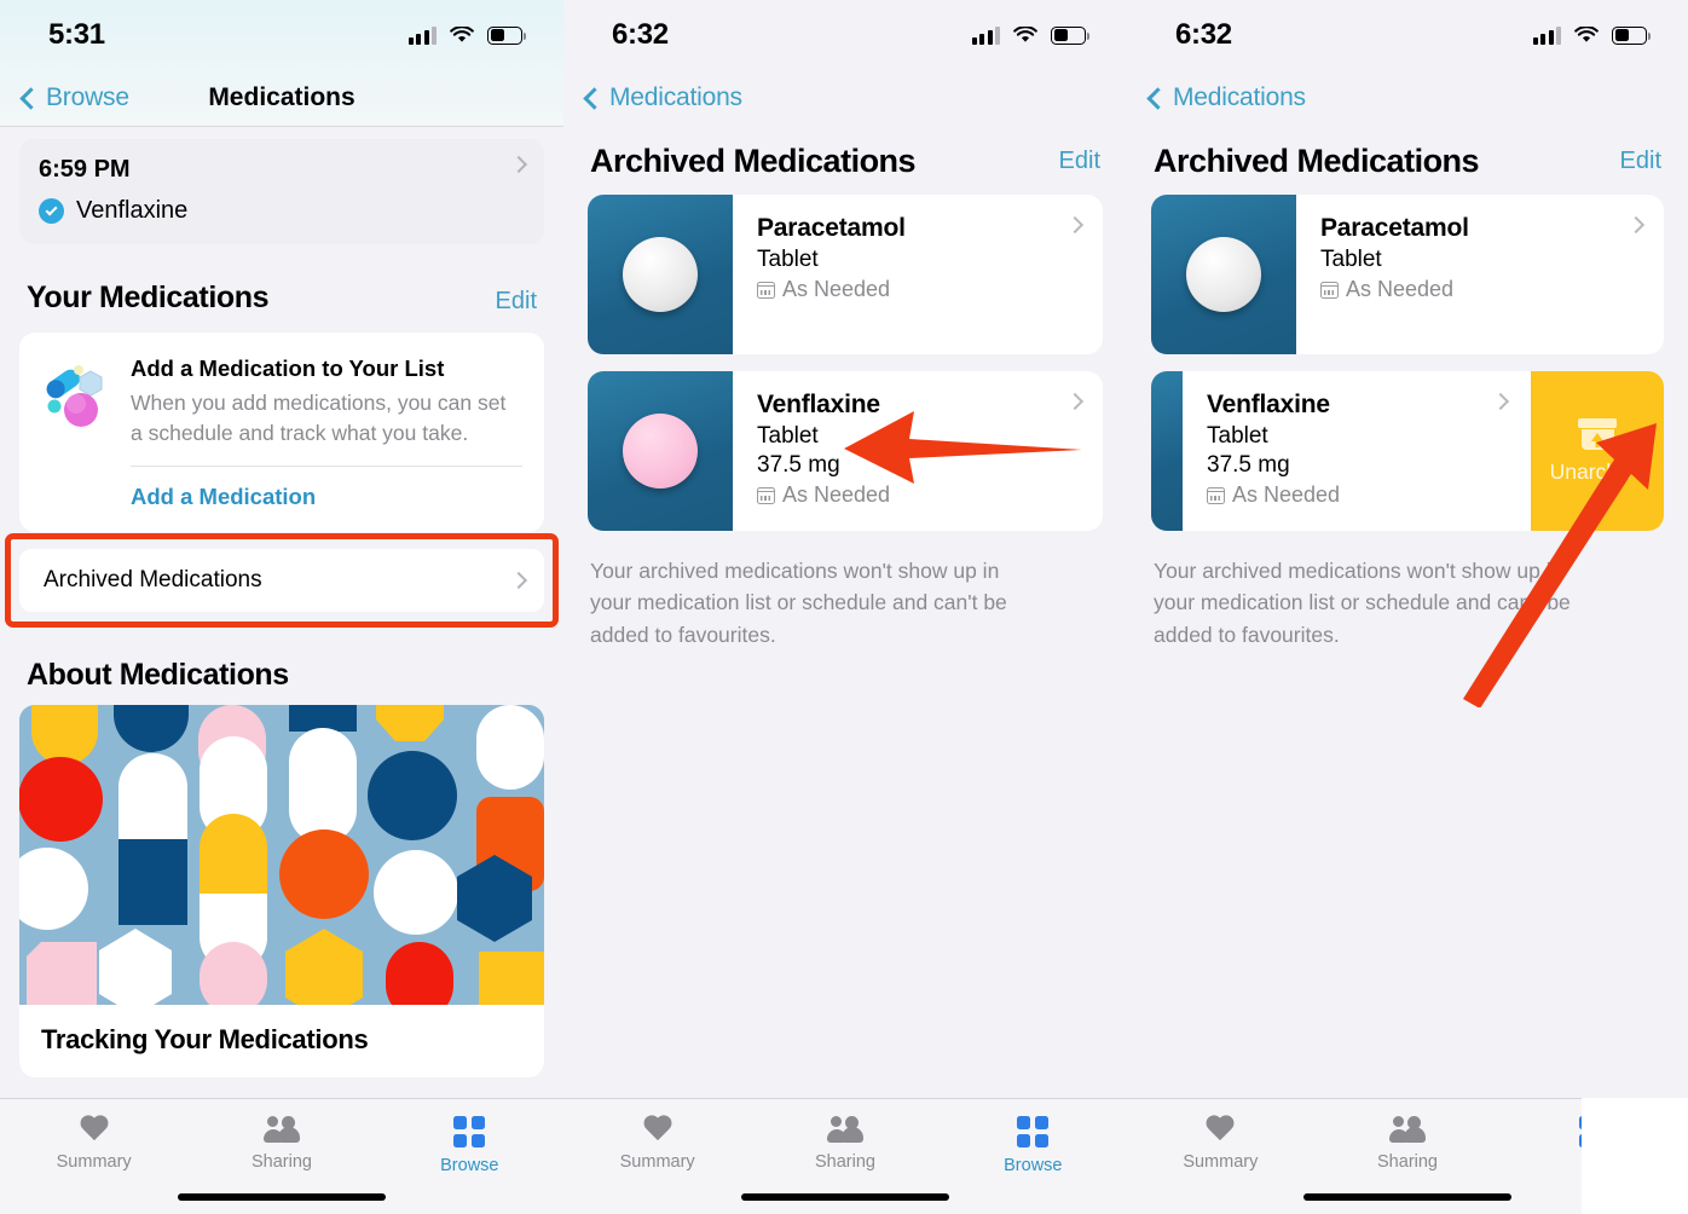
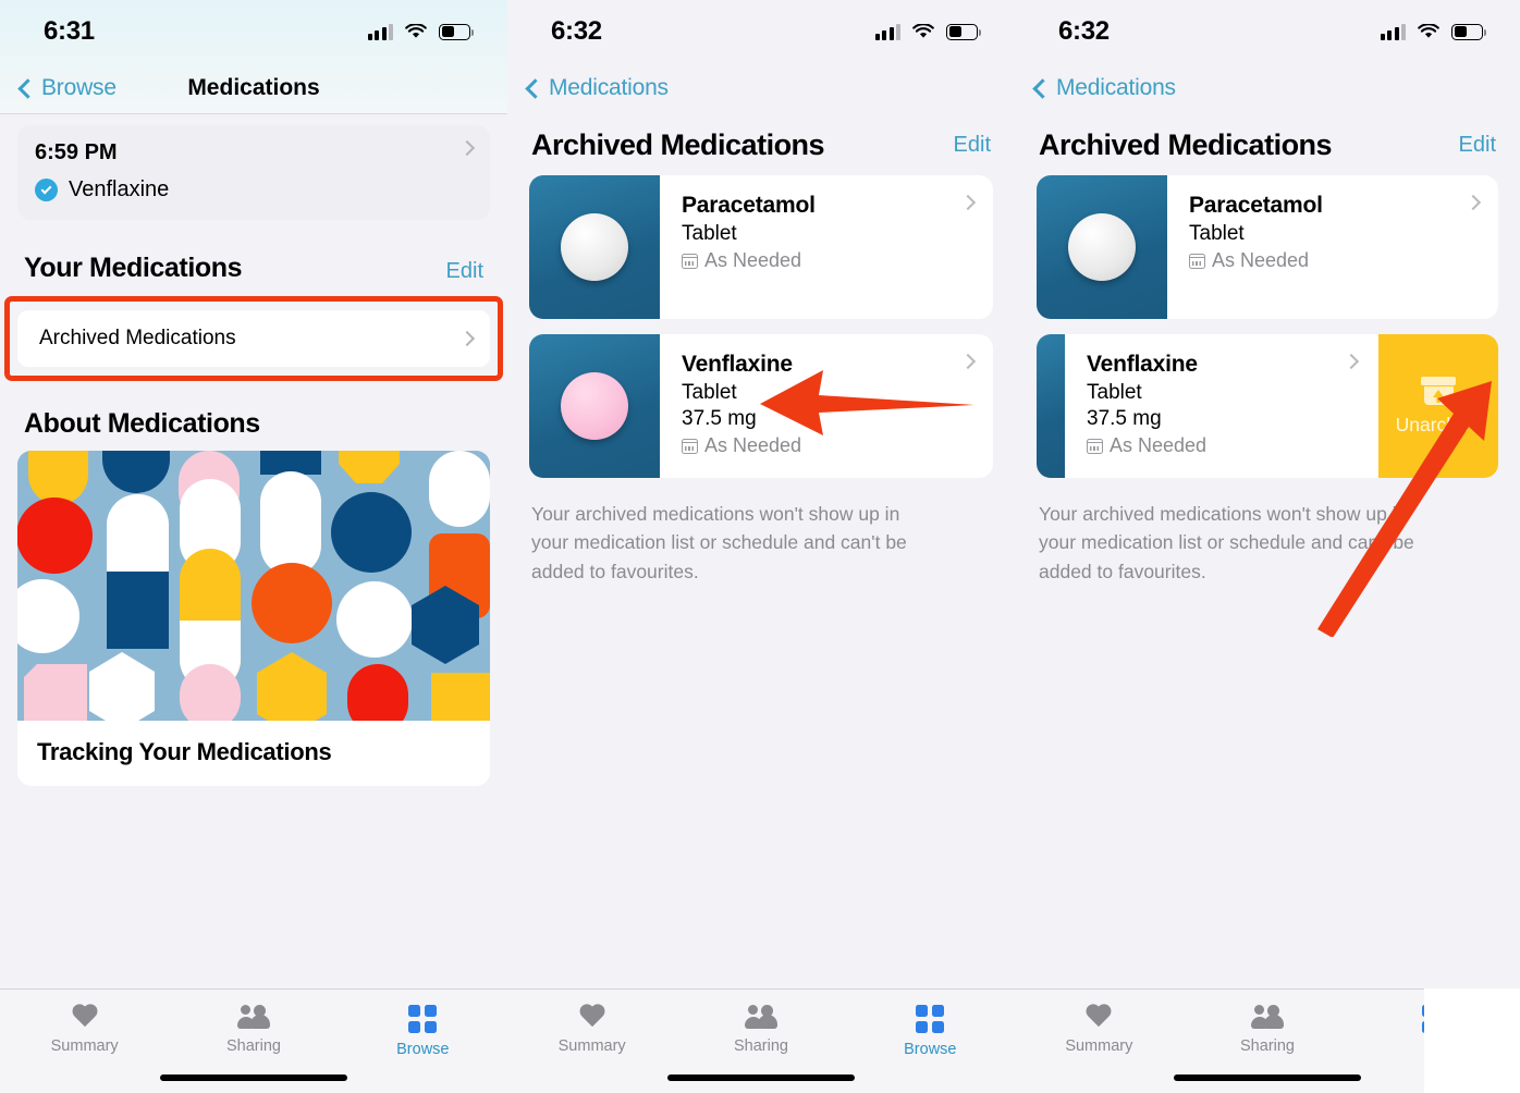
- 5:31
+ 6:31
  Browse
  Medications
  6:59 PM
  Venflaxine
  Your Medications
  Edit
- Add a Medication to Your List
- When you add medications, you can set a schedule and track what you take.
- Add a Medication
  Archived Medications
  About Medications
  Tracking Your Medications
  Summary
  Sharing
  Browse
  6:32
  Medications
  Archived Medications
  Edit
  Paracetamol
  Tablet
  As Needed
  Venflaxine
  Tablet
  37.5 mg
  As Needed
  Your archived medications won't show up in your medication list or schedule and can't be added to favourites.
  Summary
  Sharing
  Browse
  6:32
  Medications
  Archived Medications
  Edit
  Paracetamol
  Tablet
  As Needed
  Venflaxine
  Tablet
  37.5 mg
  As Needed
  Your archived medications won't show up your medication list or schedule and ca be added to favourites.
  Summary
  Sharing
